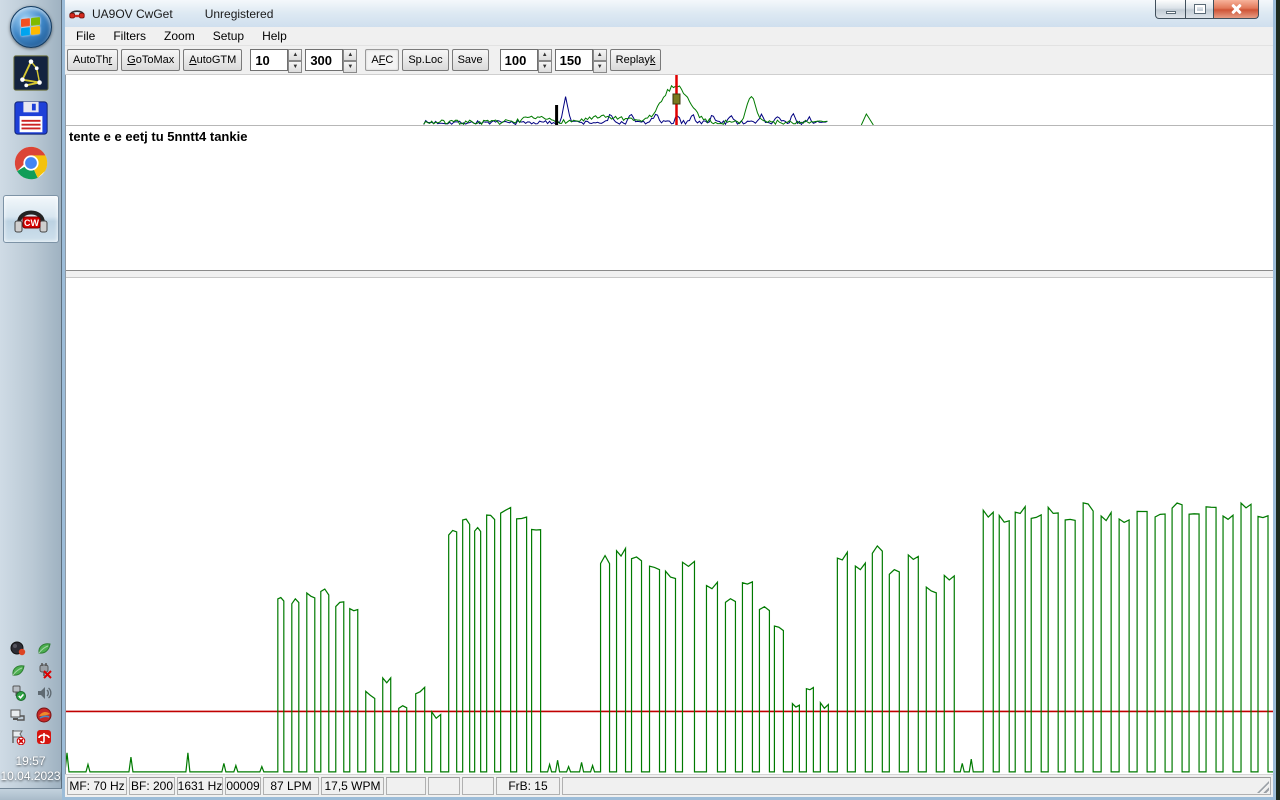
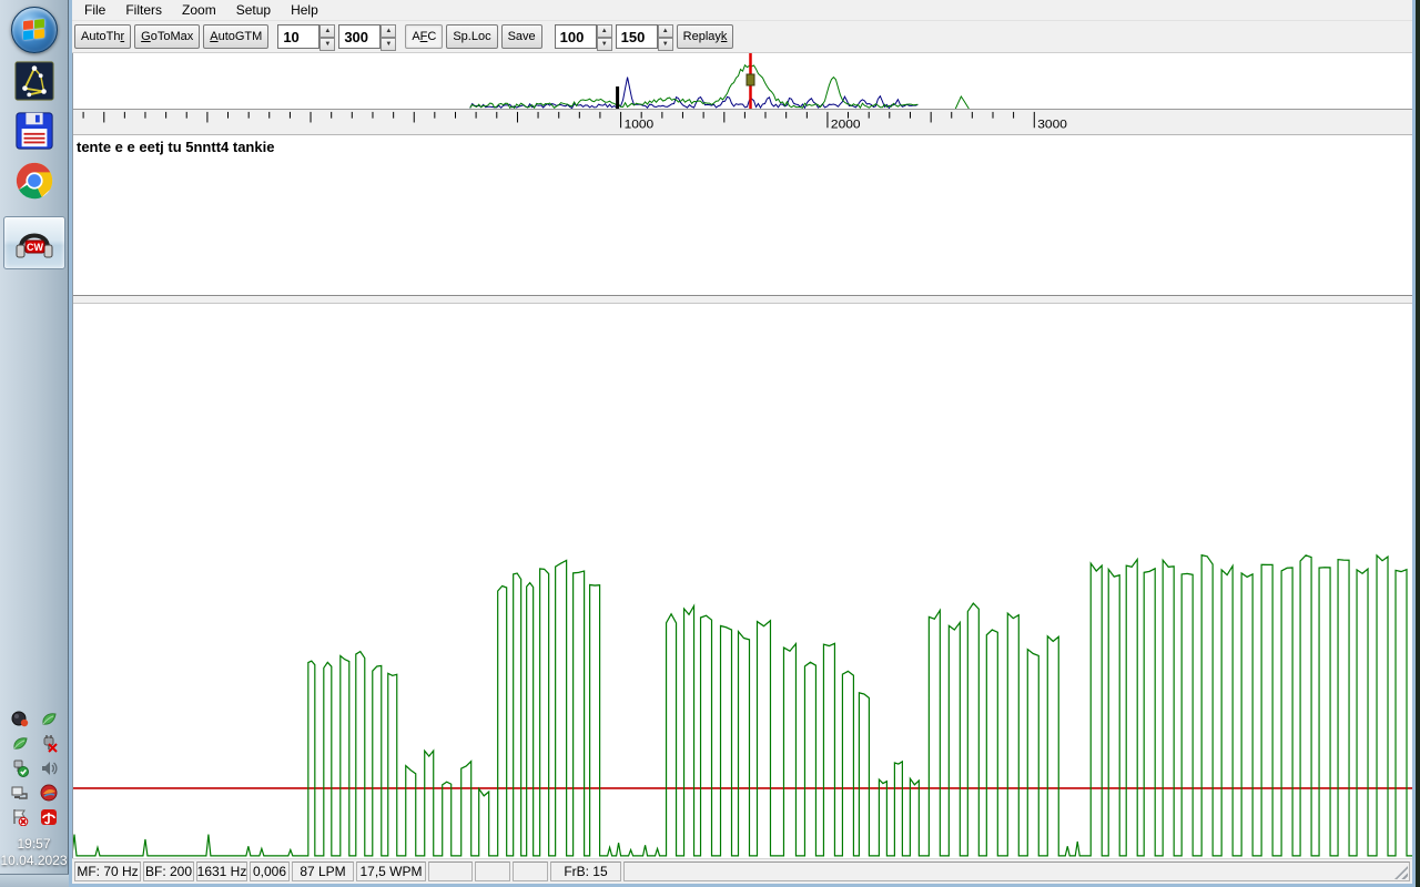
  CW
  19:57
  10.04.2023
- UA9OV CwGet
- Unregistered
  File
  Filters
  Zoom
  Setup
  Help
  AutoTh
  r
  G
  oToMax
  A
  utoGTM
  10
  300
  A
  F
  C
  Sp.Loc
  Save
  100
  150
  Replay
  k
+ 1000
+ 2000
+ 3000
  tente e e eetj tu 5nntt4 tankie
  MF: 70 Hz
  BF: 200
  1631 Hz
- 00009
+ 0,006
  87 LPM
  17,5 WPM
  FrB: 15
